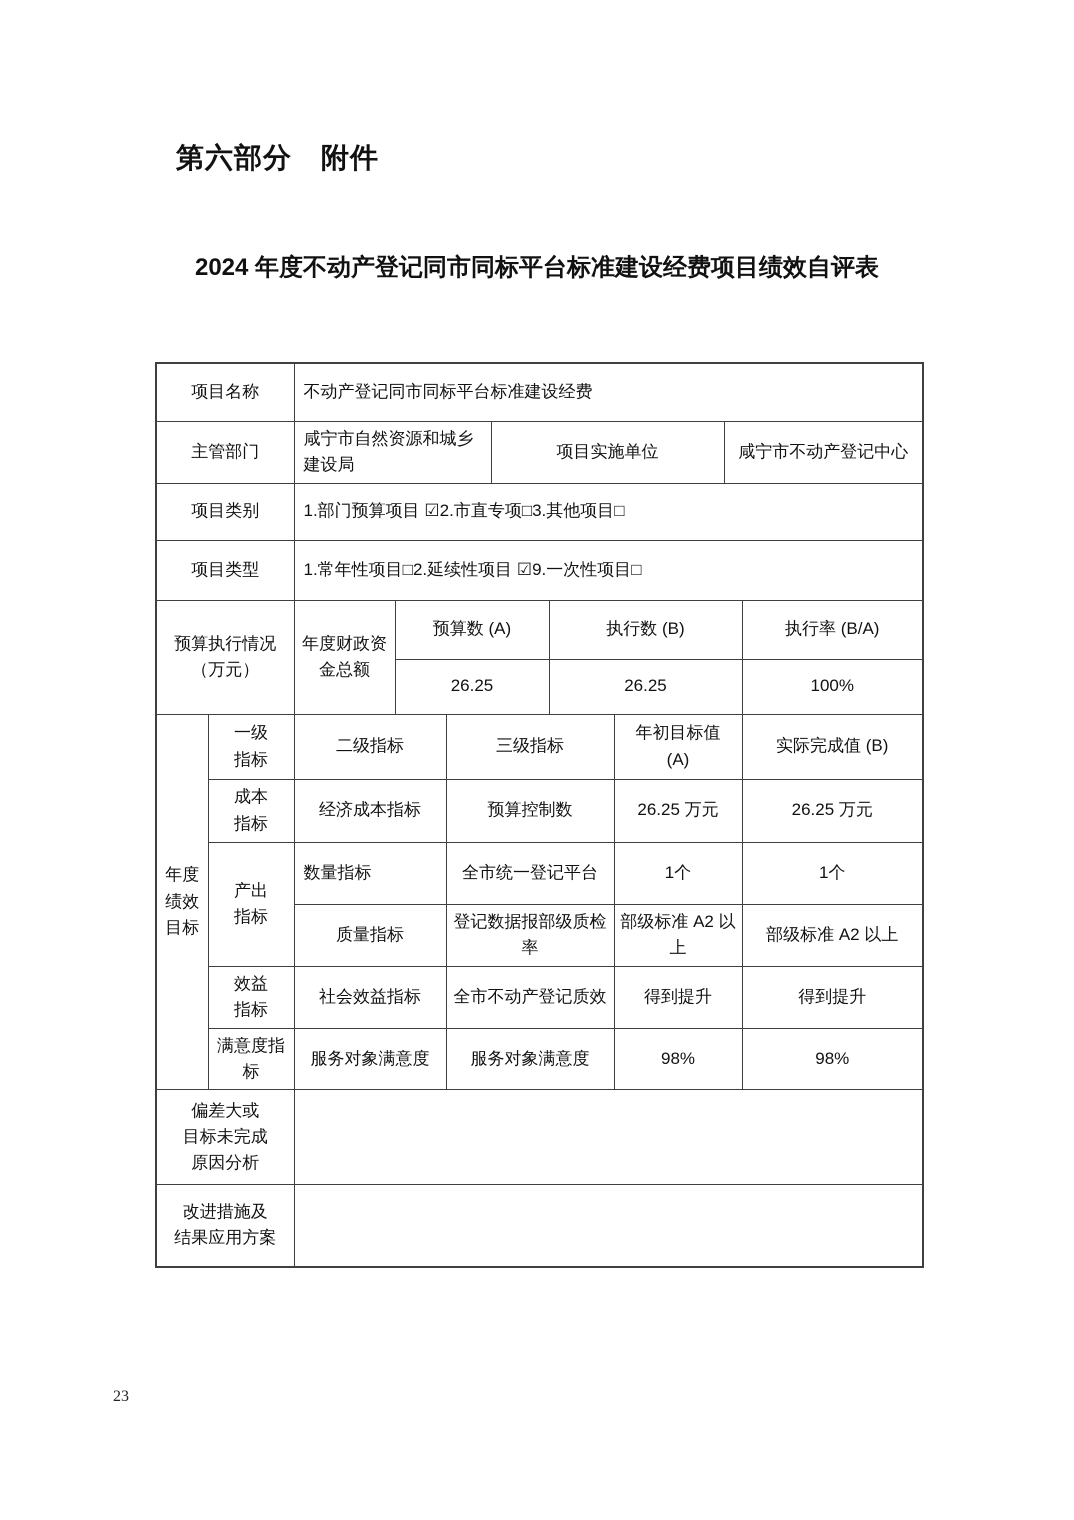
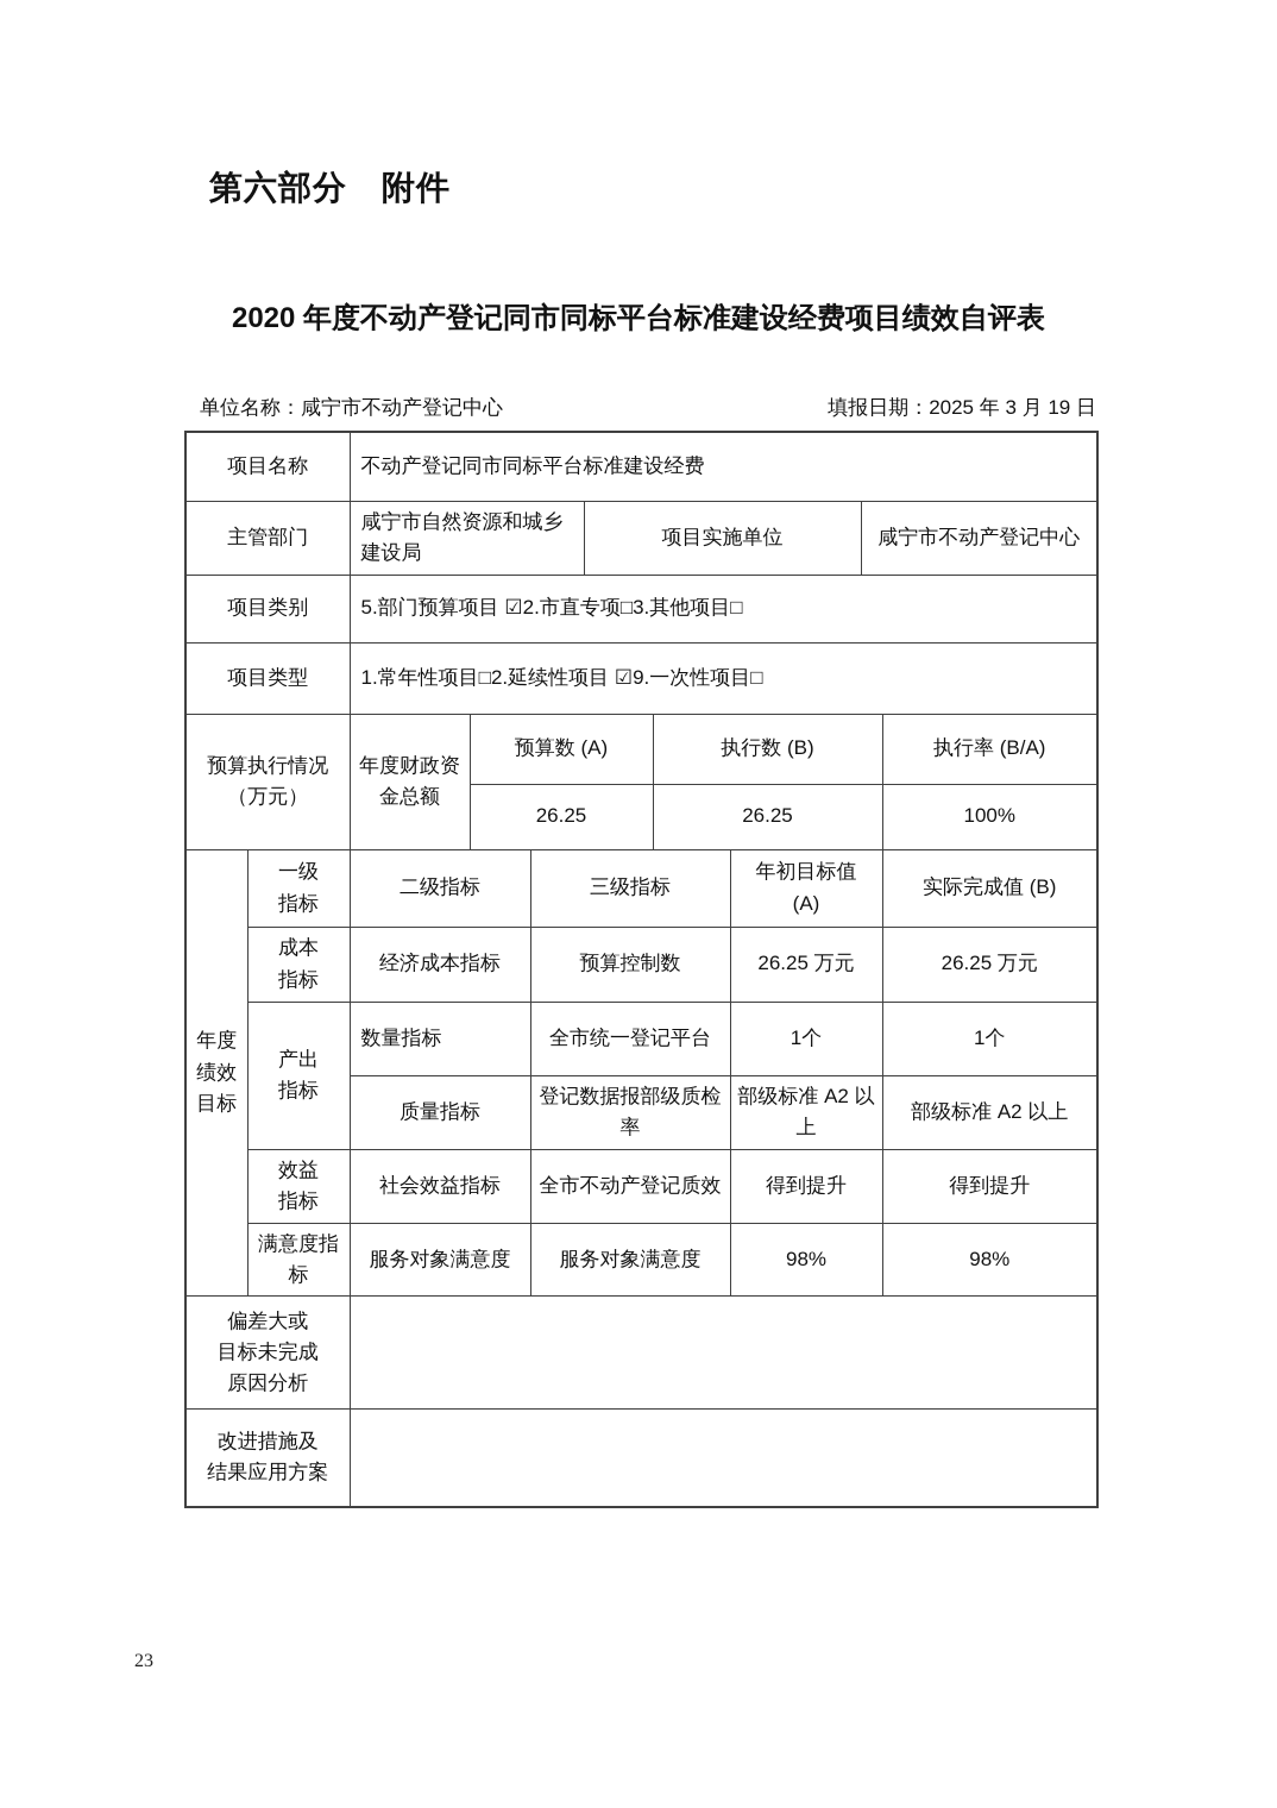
  第六部分 附件
- 2024 年度不动产登记同市同标平台标准建设经费项目绩效自评表
+ 2020 年度不动产登记同市同标平台标准建设经费项目绩效自评表
+ 单位名称：咸宁市不动产登记中心
+ 填报日期：2025 年 3 月 19 日
  项目名称	不动产登记同市同标平台标准建设经费
  主管部门	咸宁市自然资源和城乡 建设局	项目实施单位	咸宁市不动产登记中心
- 项目类别	1.部门预算项目 ☑2.市直专项□3.其他项目□
+ 项目类别	5.部门预算项目 ☑2.市直专项□3.其他项目□
  项目类型	1.常年性项目□2.延续性项目 ☑9.一次性项目□
  预算执行情况 （万元）	年度财政资 金总额	预算数 (A)	执行数 (B)	执行率 (B/A)
  26.25	26.25	100%
  年度 绩效 目标	一级 指标	二级指标	三级指标	年初目标值 (A)	实际完成值 (B)
  成本 指标	经济成本指标	预算控制数	26.25 万元	26.25 万元
  产出 指标	数量指标	全市统一登记平台	1个	1个
  质量指标	登记数据报部级质检 率	部级标准 A2 以 上	部级标准 A2 以上
  效益 指标	社会效益指标	全市不动产登记质效	得到提升	得到提升
  满意度指 标	服务对象满意度	服务对象满意度	98%	98%
  偏差大或 目标未完成 原因分析
  改进措施及 结果应用方案
  23
